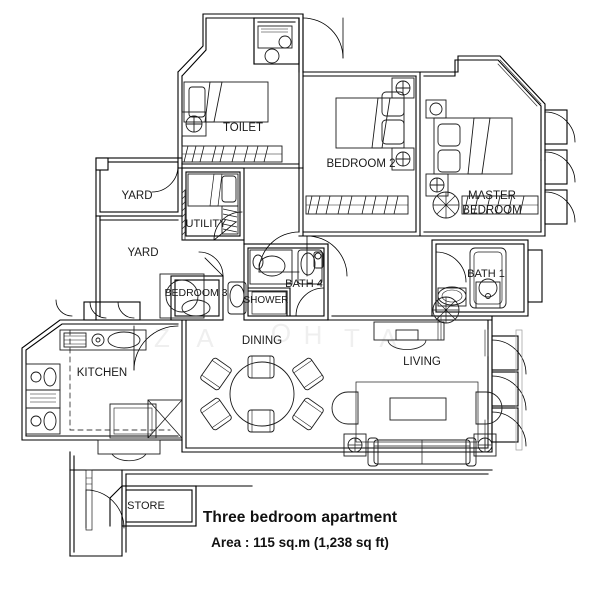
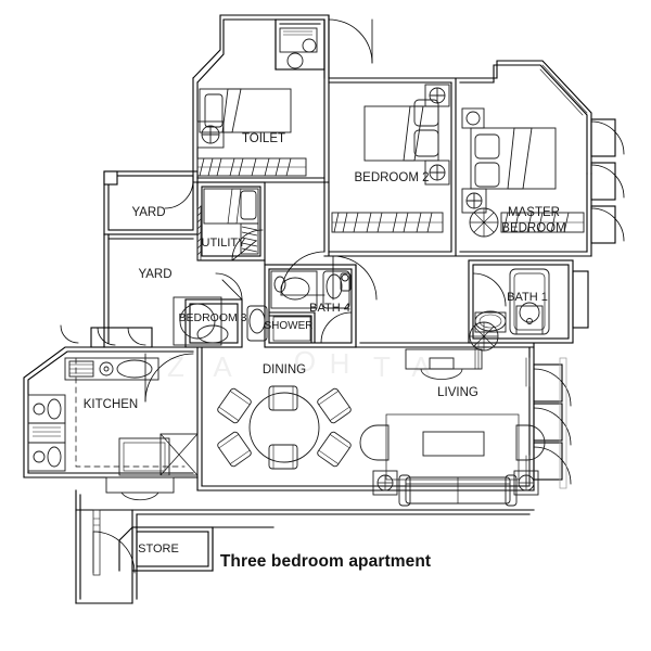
  Z
  O
  H
  A
  TOILET
  BEDROOM 2
  MASTER BEDROOM
  YARD
  YARD
  UTILITY
  BEDROOM 3
  SHOWER
  BATH 4
  BATH 1
  KITCHEN
  DINING
  LIVING
  STORE
  Three bedroom apartment
- Area : 115 sq.m (1,238 sq ft)
